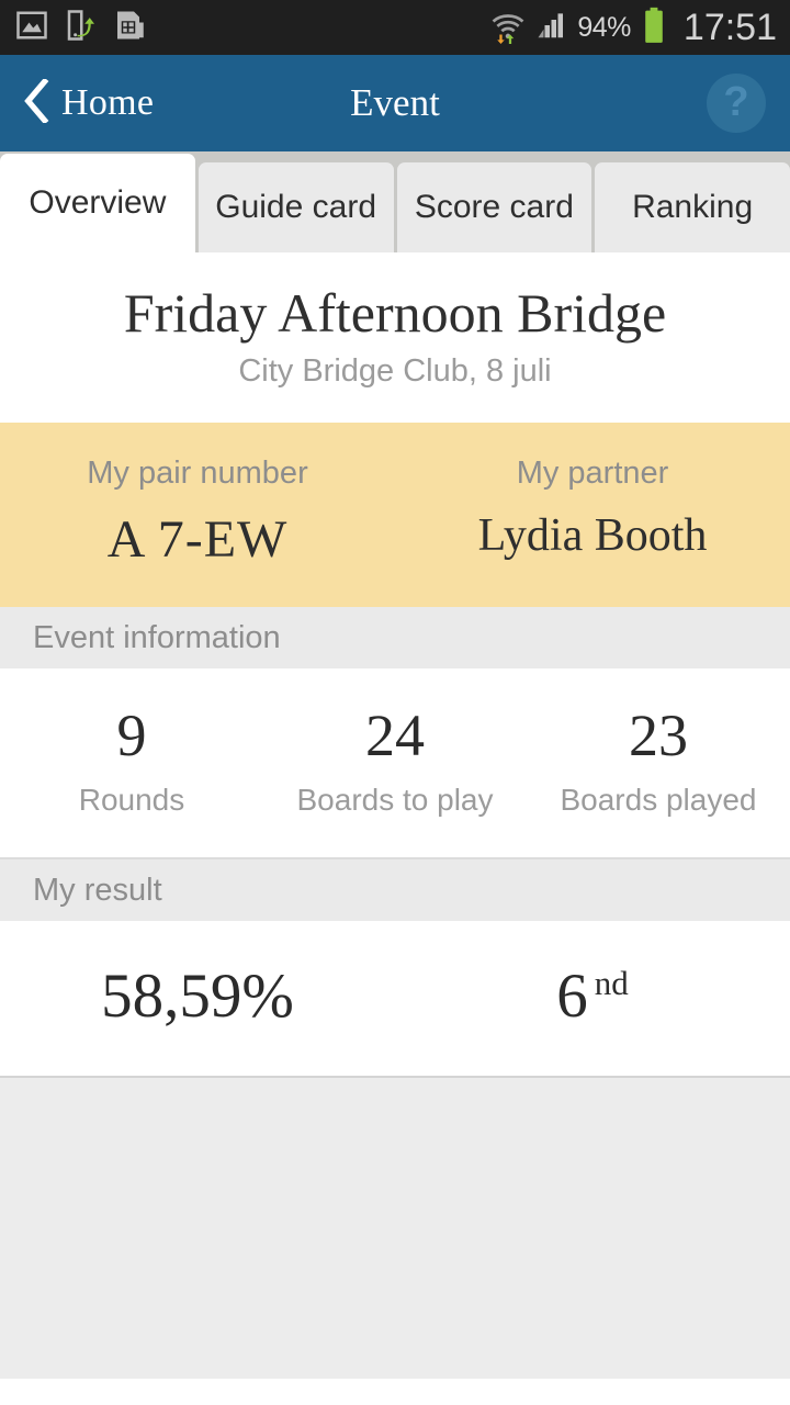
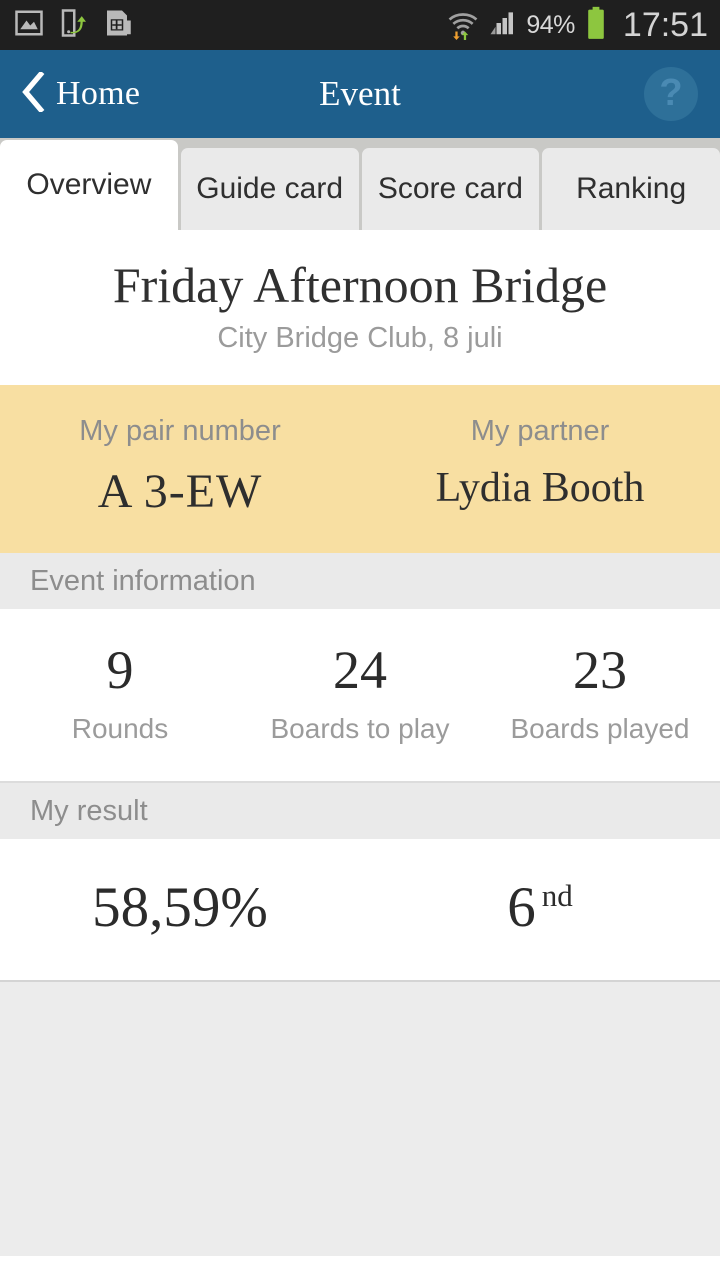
  94%
  17:51
  Home
  Event
  ?
  Overview
  Guide card
  Score card
  Ranking
  Friday Afternoon Bridge
  City Bridge Club, 8 juli
  My pair number
- A 7-EW
+ A 3-EW
  My partner
  Lydia Booth
  Event information
  9
  Rounds
  24
  Boards to play
  23
  Boards played
  My result
  58,59%
  6 nd
